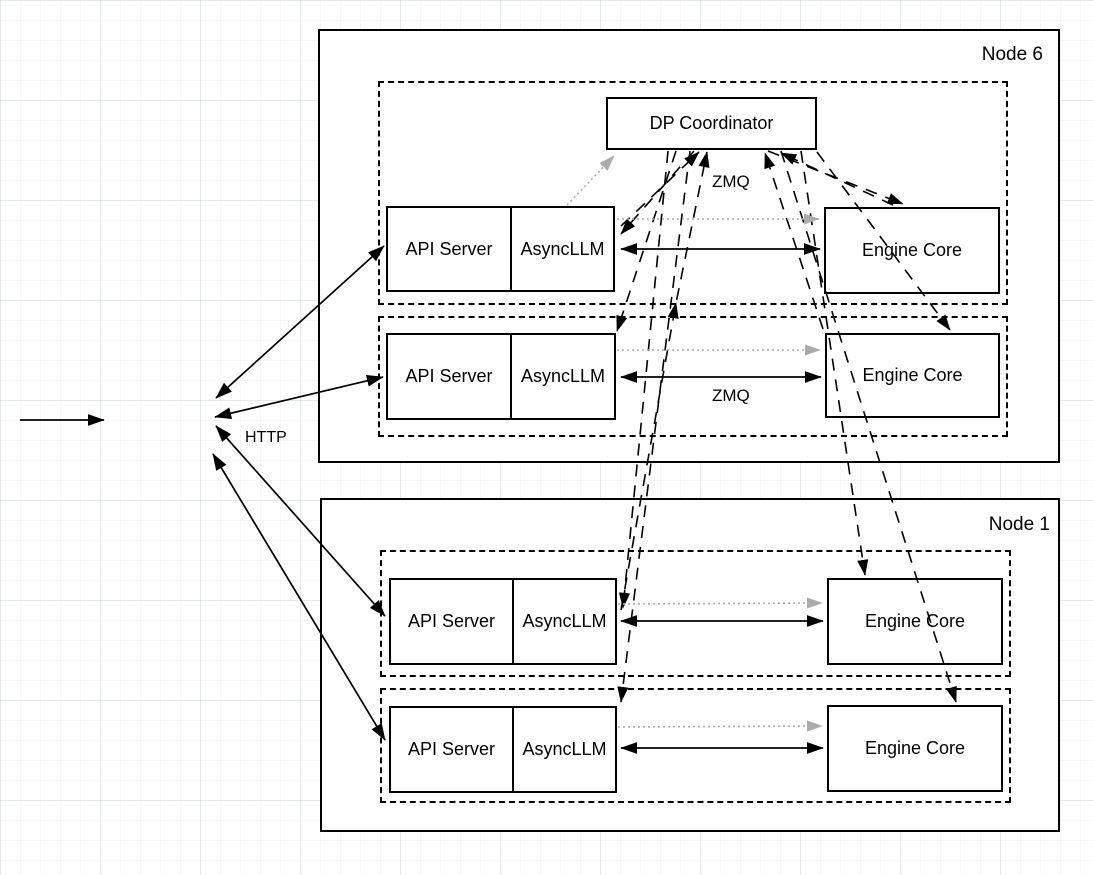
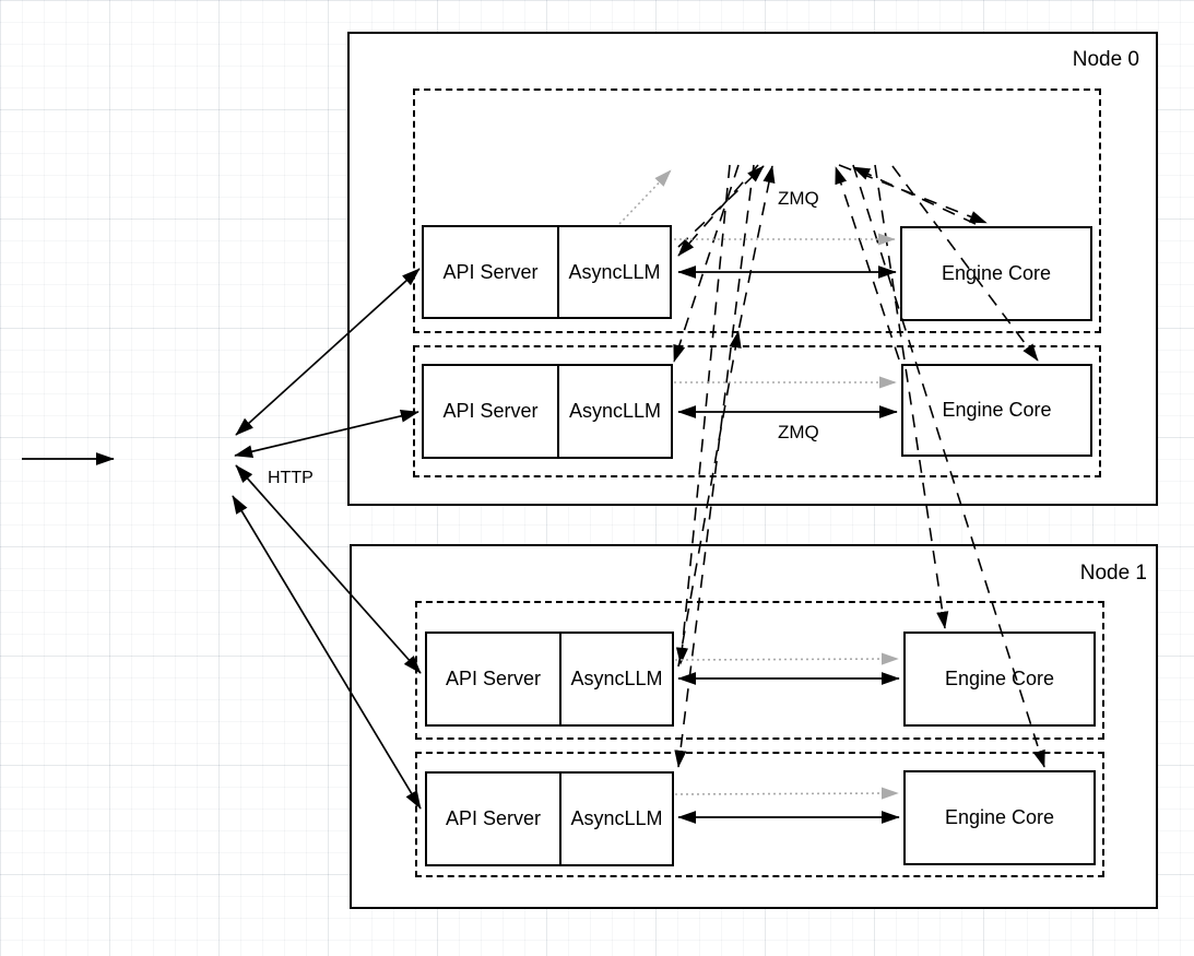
- Node 6
+ Node 0
  Node 1
- DP Coordinator
  API Server
  AsyncLLM
  Engine Core
  API Server
  AsyncLLM
  Engine Core
  API Server
  AsyncLLM
  Engine Core
  API Server
  AsyncLLM
  Engine Core
  HTTP
  ZMQ
  ZMQ
